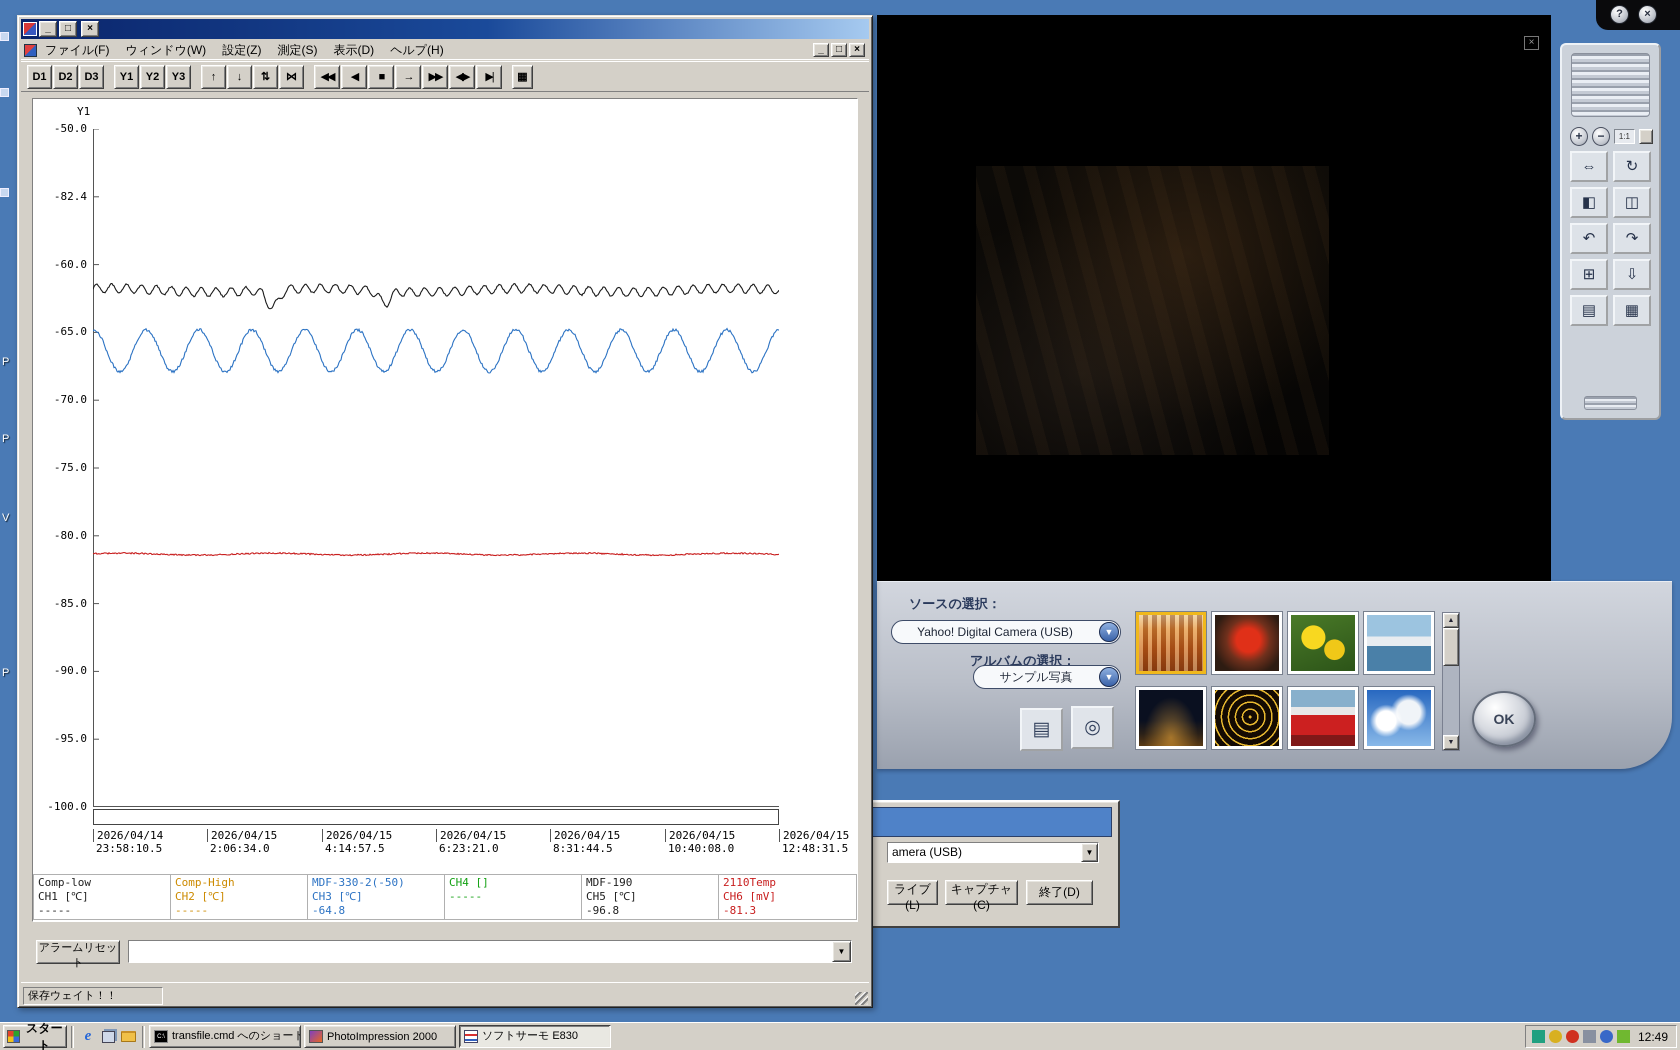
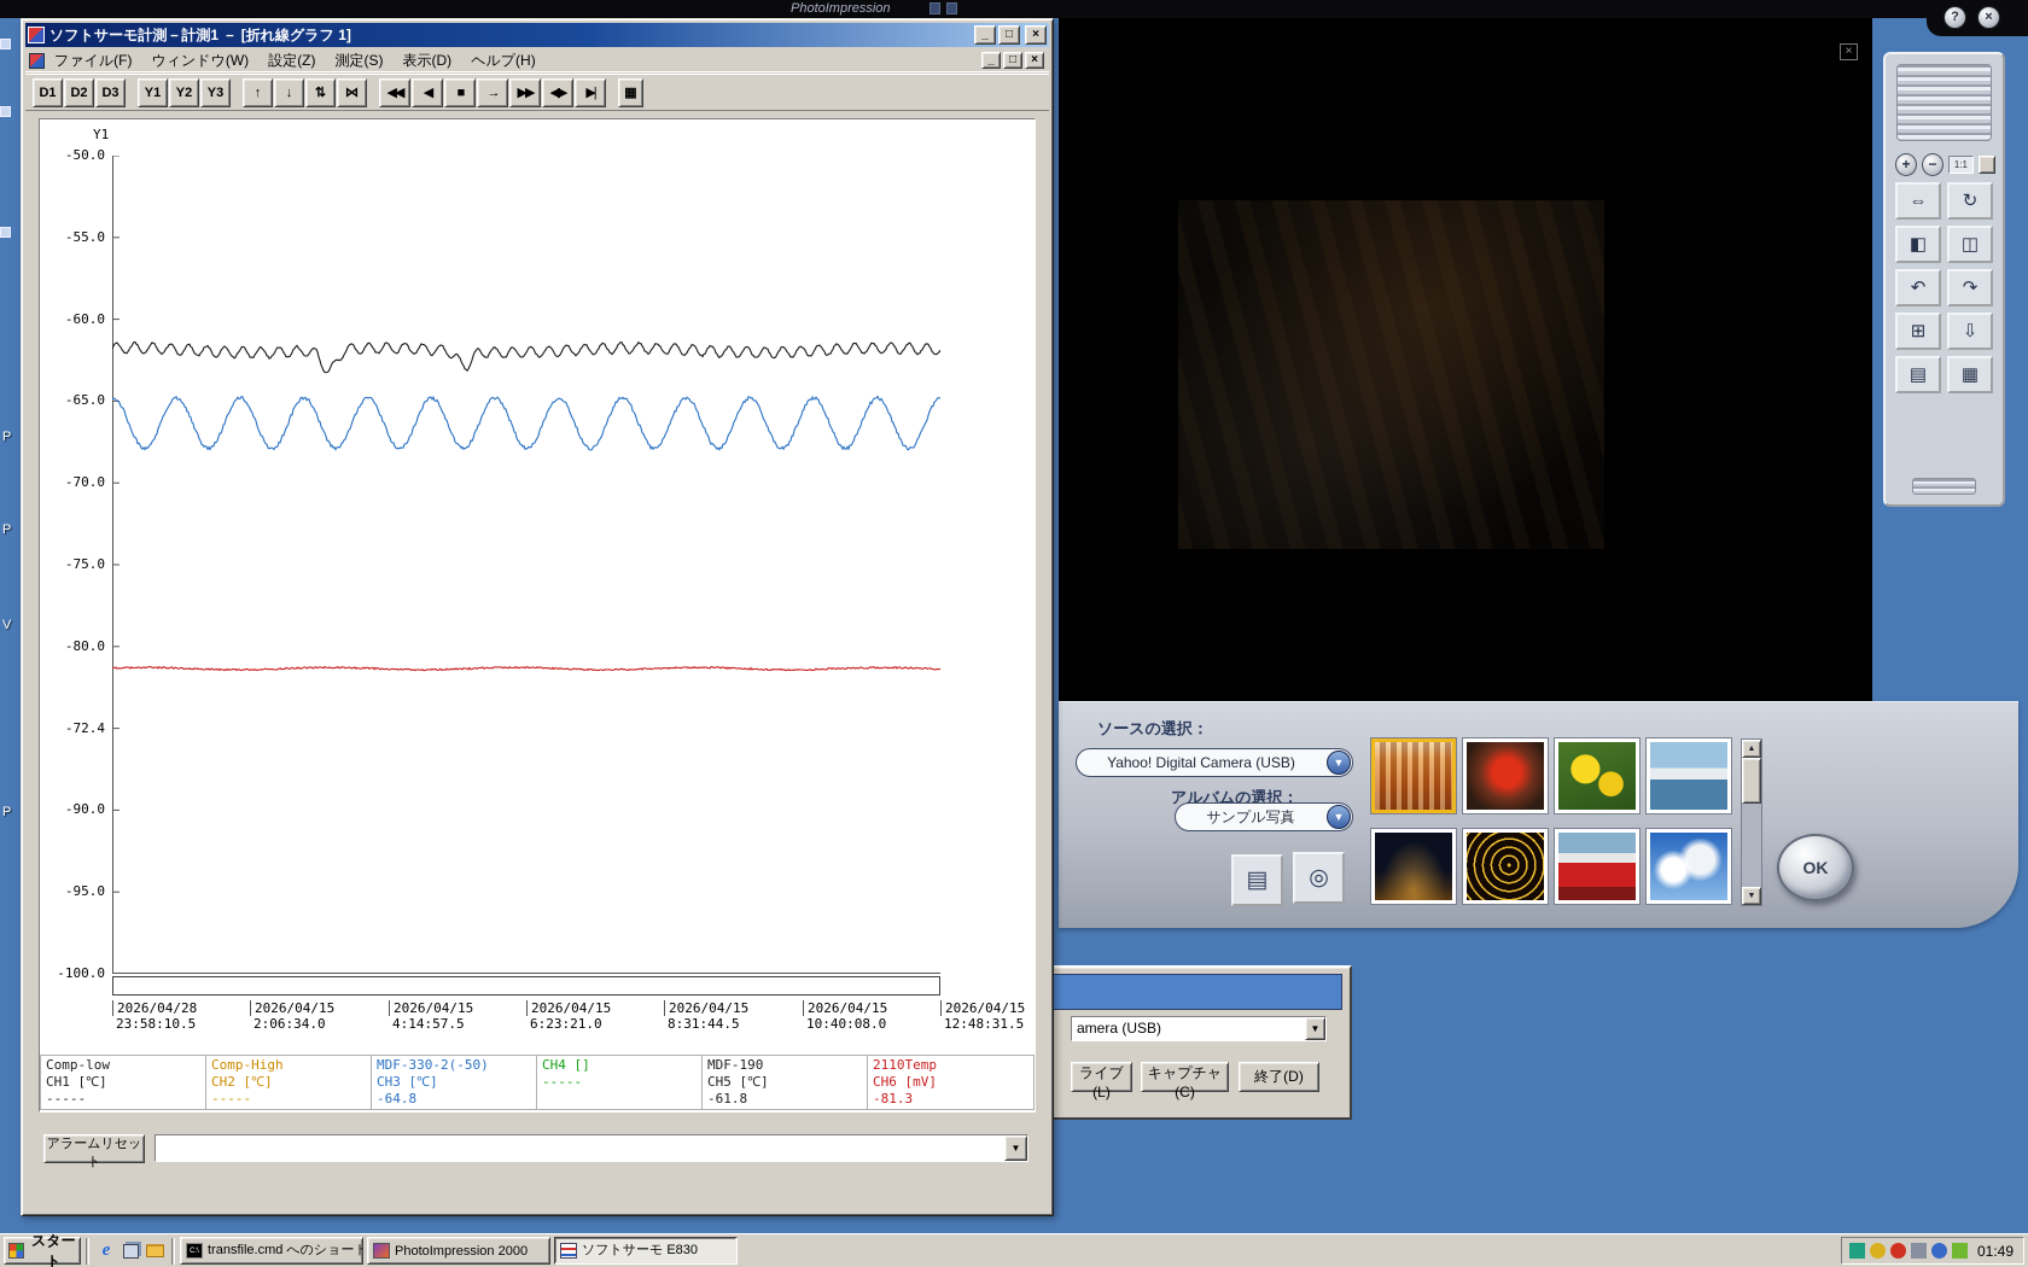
  P
  P
  V
  P
+ PhotoImpression
  ?
  ×
  ×
  +
  −
  1:1
  ⇔
  ↻
  ◧
  ◫
  ↶
  ↷
  ⊞
  ⇩
  ▤
  ▦
  ソースの選択：
  Yahoo! Digital Camera (USB)
  ▼
  アルバムの選択：
  サンプル写真
  ▼
  ▤
  ◎
  OK
  amera (USB)
  ▼
  ライブ(L)
  キャプチャ(C)
  終了(D)
+ ソフトサーモ計測－計測1 － [折れ線グラフ 1]
  _
  □
  ×
  ファイル(F)
  ウィンドウ(W)
  設定(Z)
  測定(S)
  表示(D)
  ヘルプ(H)
  _
  □
  ×
  D1
  D2
  D3
  Y1
  Y2
  Y3
  ↑
  ↓
  ⇅
  ⋈
  ◀◀
  ◀
  ■
  →
  ▶▶
  ◀▶
  ▶|
  ▦
  Y1
  -50.0
- -82.4
+ -55.0
  -60.0
  -65.0
  -70.0
  -75.0
  -80.0
- -85.0
+ -72.4
  -90.0
  -95.0
  -100.0
- 2026/04/14
+ 2026/04/28
  23:58:10.5
  2026/04/15
  2:06:34.0
  2026/04/15
  4:14:57.5
  2026/04/15
  6:23:21.0
  2026/04/15
  8:31:44.5
  2026/04/15
  10:40:08.0
  2026/04/15
  12:48:31.5
  Comp-low
  CH1 [℃]
  -----
  Comp-High
  CH2 [℃]
  -----
  MDF-330-2(-50)
  CH3 [℃]
  -64.8
  CH4 []
  -----
  MDF-190
  CH5 [℃]
- -96.8
+ -61.8
  2110Temp
  CH6 [mV]
  -81.3
  アラームリセット
  ▼
- 保存ウェイト！！
  スタート
  e
  transfile.cmd へのショート
  PhotoImpression 2000
  ソフトサーモ E830
- 12:49
+ 01:49
